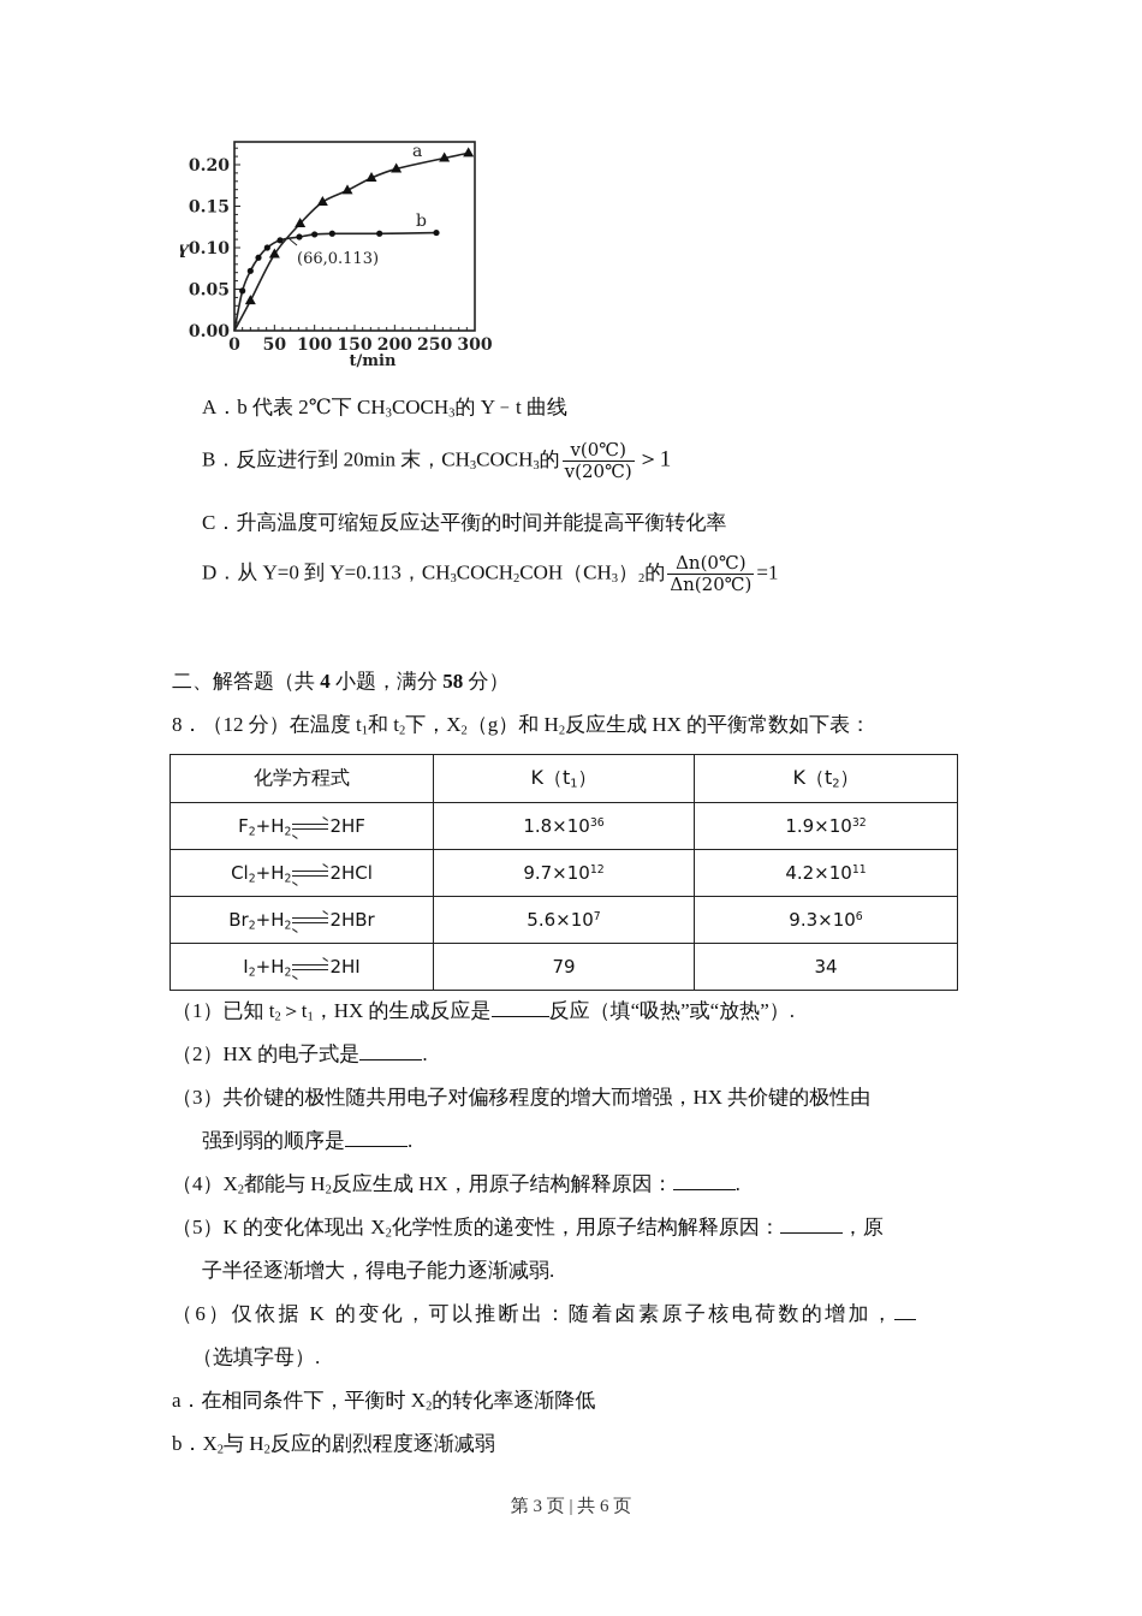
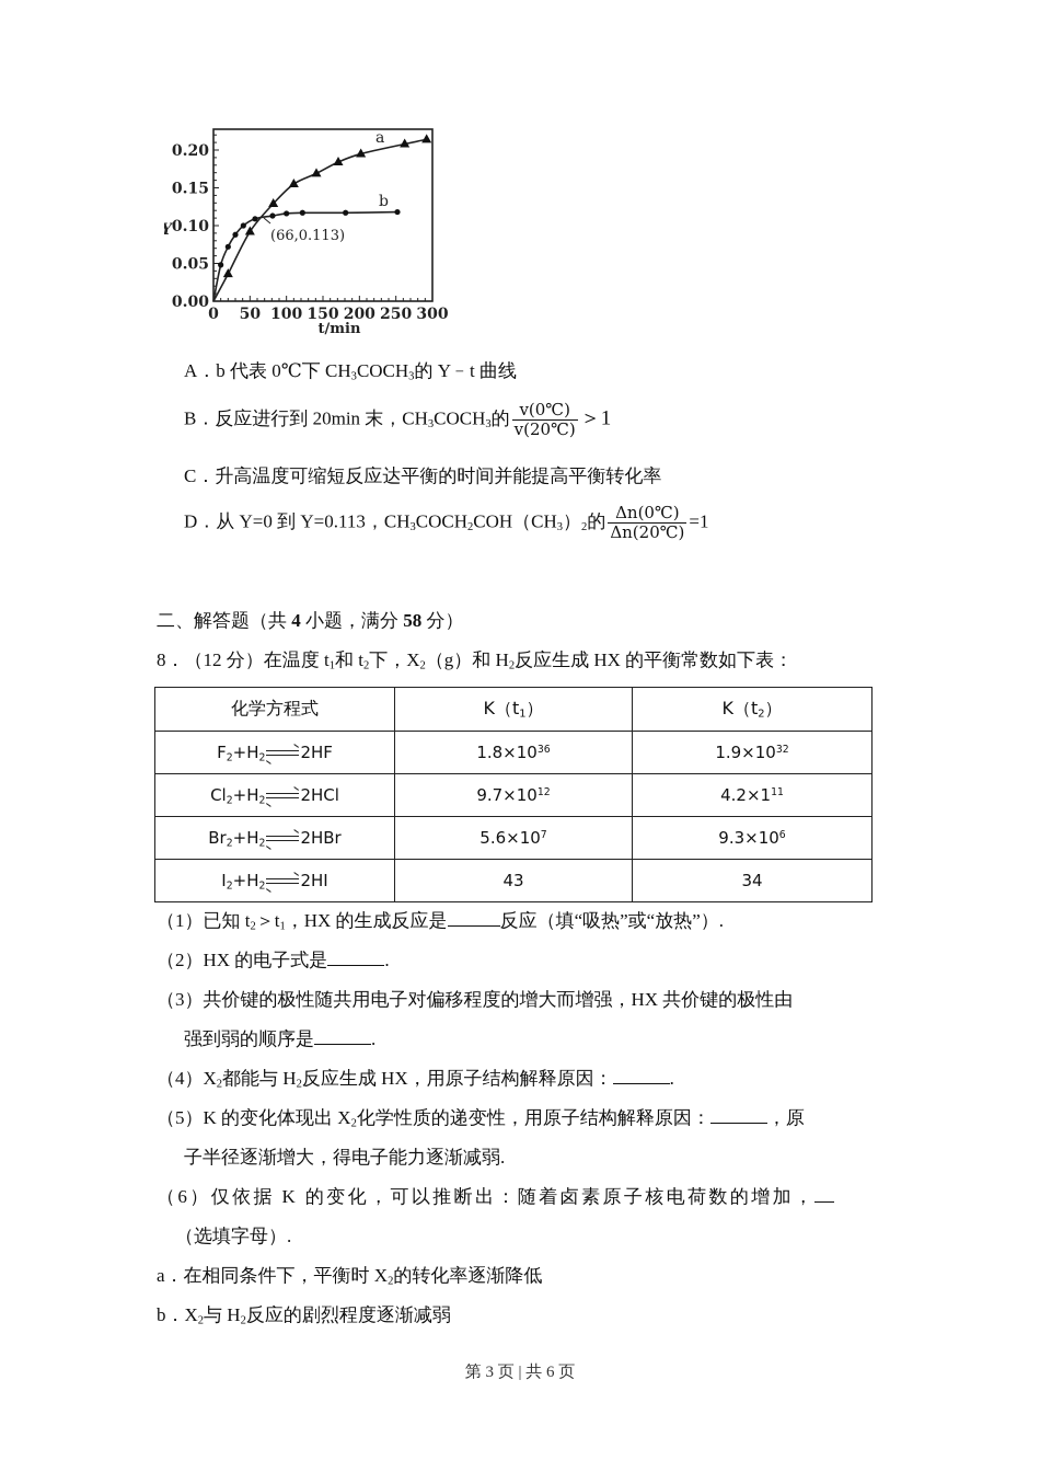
  0
  50
  100
  150
  200
  250
  300
  0.00
  0.05
  0.10
  0.15
  0.20
  t/min
  Y
  a
  b
  (66,0.113)
- A．b 代表 2℃下 CH3COCH3的 Y﹣t 曲线
+ A．b 代表 0℃下 CH3COCH3的 Y﹣t 曲线
  B．反应进行到 20min 末，CH3COCH3的
  v(0℃)
  v(20℃)
  ＞1
  C．升高温度可缩短反应达平衡的时间并能提高平衡转化率
  D．从 Y=0 到 Y=0.113，CH3COCH2COH（CH3）2的
  Δn(0℃)
  Δn(20℃)
  =1
  二、解答题（共 4 小题，满分 58 分）
  8．（12 分）在温度 t1和 t2下，X2（g）和 H2反应生成 HX 的平衡常数如下表：
  化学方程式	K（t1）	K（t2）
  F2+H2 2HF	1.8×1036	1.9×1032
- Cl2+H2 2HCl	9.7×1012	4.2×1011
+ Cl2+H2 2HCl	9.7×1012	4.2×111
  Br2+H2 2HBr	5.6×107	9.3×106
- I2+H2 2HI	79	34
+ I2+H2 2HI	43	34
  （1）已知 t2＞t1，HX 的生成反应是 反应（填“吸热”或“放热”）.
  （2）HX 的电子式是 .
  （3）共价键的极性随共用电子对偏移程度的增大而增强，HX 共价键的极性由
  强到弱的顺序是 .
  （4）X2都能与 H2反应生成 HX，用原子结构解释原因： .
  （5）K 的变化体现出 X2化学性质的递变性，用原子结构解释原因： ，原
  子半径逐渐增大，得电子能力逐渐减弱.
  （6）仅依据 K 的变化，可以推断出：随着卤素原子核电荷数的增加，
  （选填字母）.
  a．在相同条件下，平衡时 X2的转化率逐渐降低
  b．X2与 H2反应的剧烈程度逐渐减弱
  第 3 页 | 共 6 页
